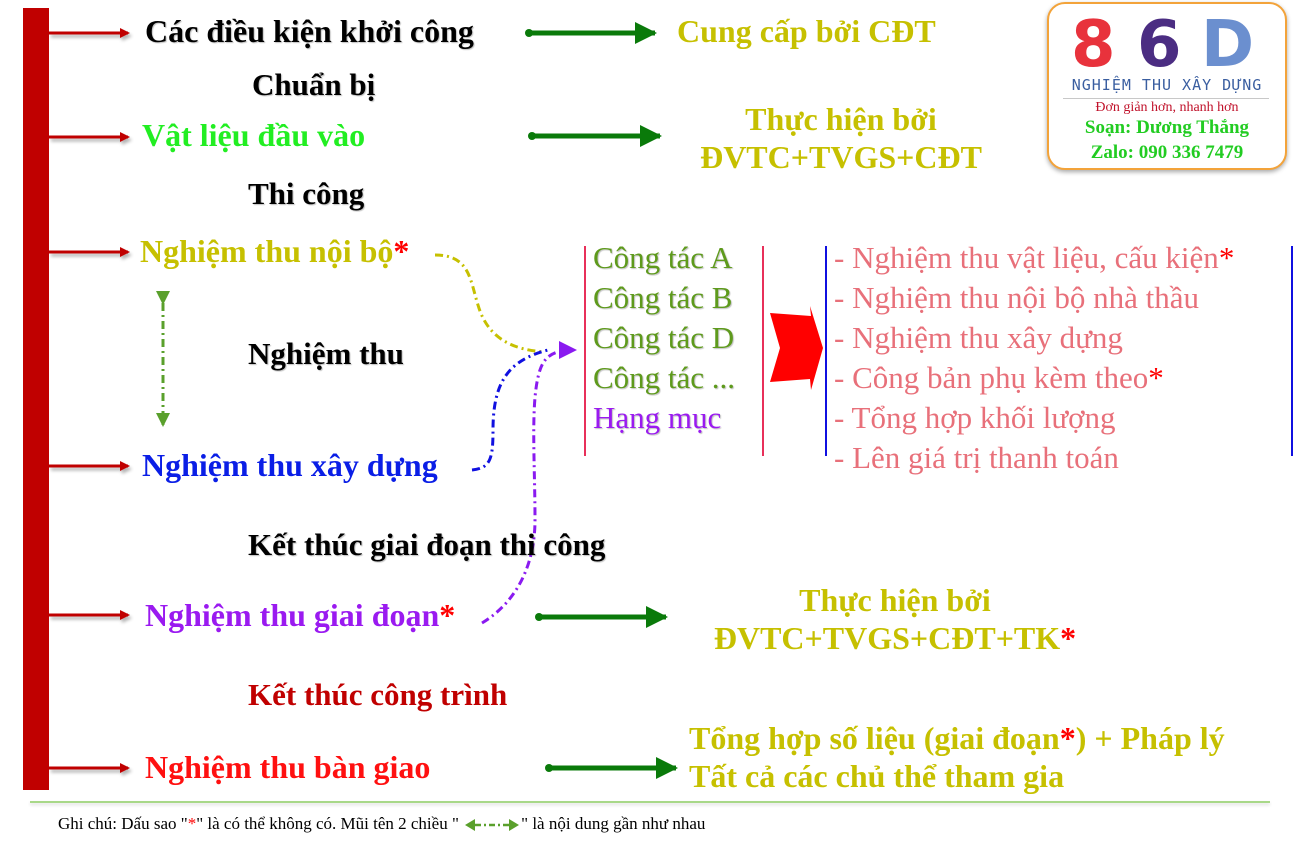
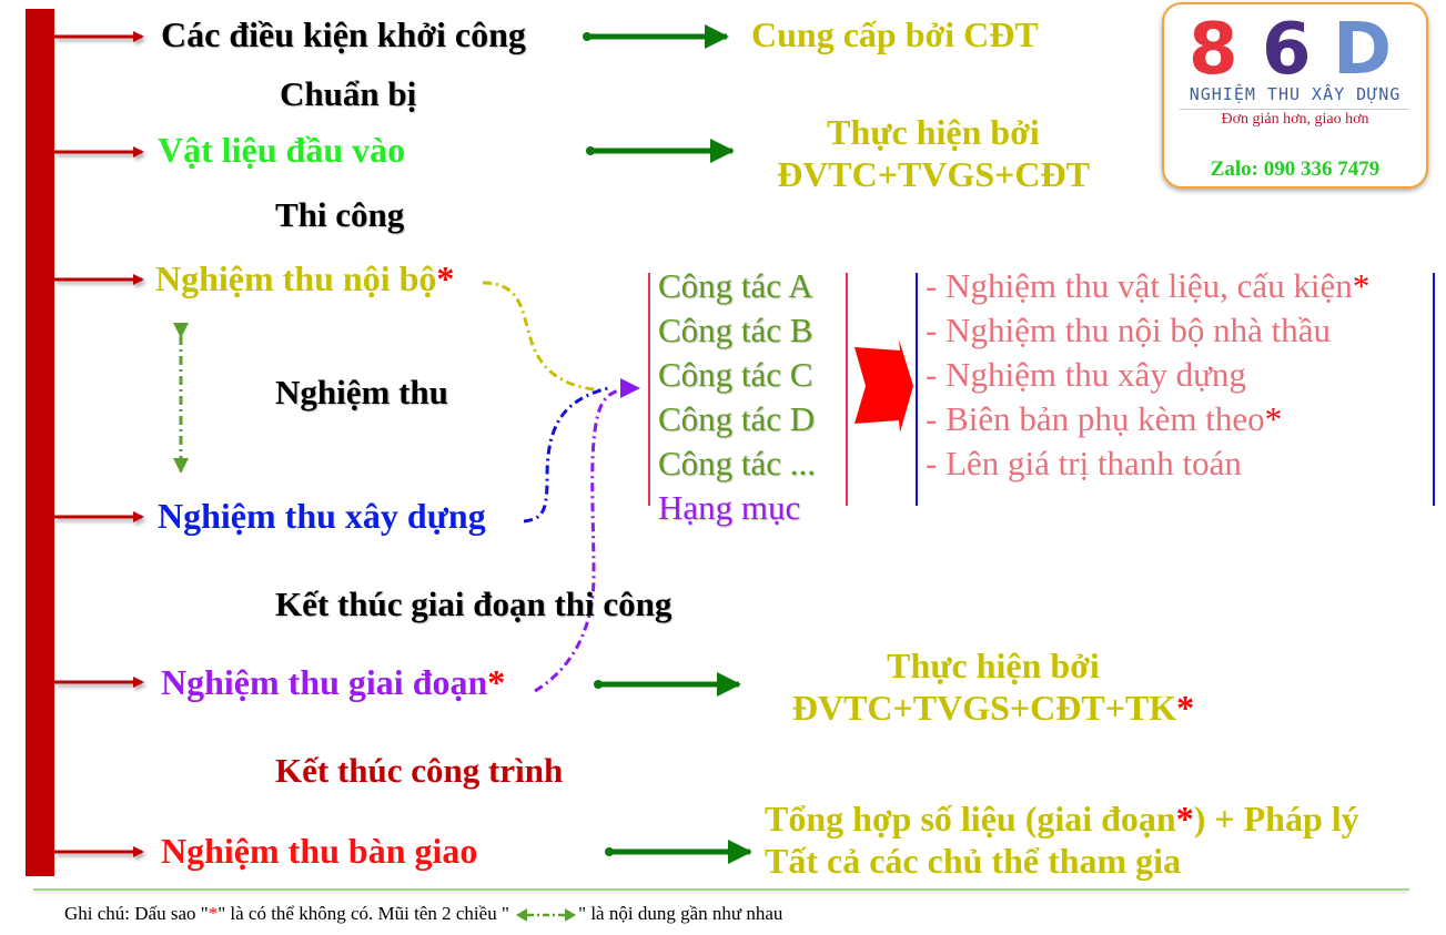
  8
  6
  D
  NGHIỆM THU XÂY DỰNG
- Đơn giản hơn, nhanh hơn
+ Đơn giản hơn, giao hơn
- Soạn: Dương Thắng
  Zalo: 090 336 7479
  Các điều kiện khởi công
  Vật liệu đầu vào
  Nghiệm thu nội bộ*
  Nghiệm thu xây dựng
  Nghiệm thu giai đoạn*
  Nghiệm thu bàn giao
  Chuẩn bị
  Thi công
  Nghiệm thu
  Kết thúc giai đoạn thi công
  Kết thúc công trình
  Cung cấp bởi CĐT
  Thực hiện bởi
  ĐVTC+TVGS+CĐT
  Thực hiện bởi
  ĐVTC+TVGS+CĐT+TK*
  Tổng hợp số liệu (giai đoạn*) + Pháp lý
  Tất cả các chủ thể tham gia
  Công tác A
  Công tác B
+ Công tác C
  Công tác D
  Công tác ...
  Hạng mục
  - Nghiệm thu vật liệu, cấu kiện*
  - Nghiệm thu nội bộ nhà thầu
  - Nghiệm thu xây dựng
- - Công bản phụ kèm theo*
+ - Biên bản phụ kèm theo*
- - Tổng hợp khối lượng
  - Lên giá trị thanh toán
  Ghi chú: Dấu sao "*" là có thể không có. Mũi tên 2 chiều " " là nội dung gần như nhau
